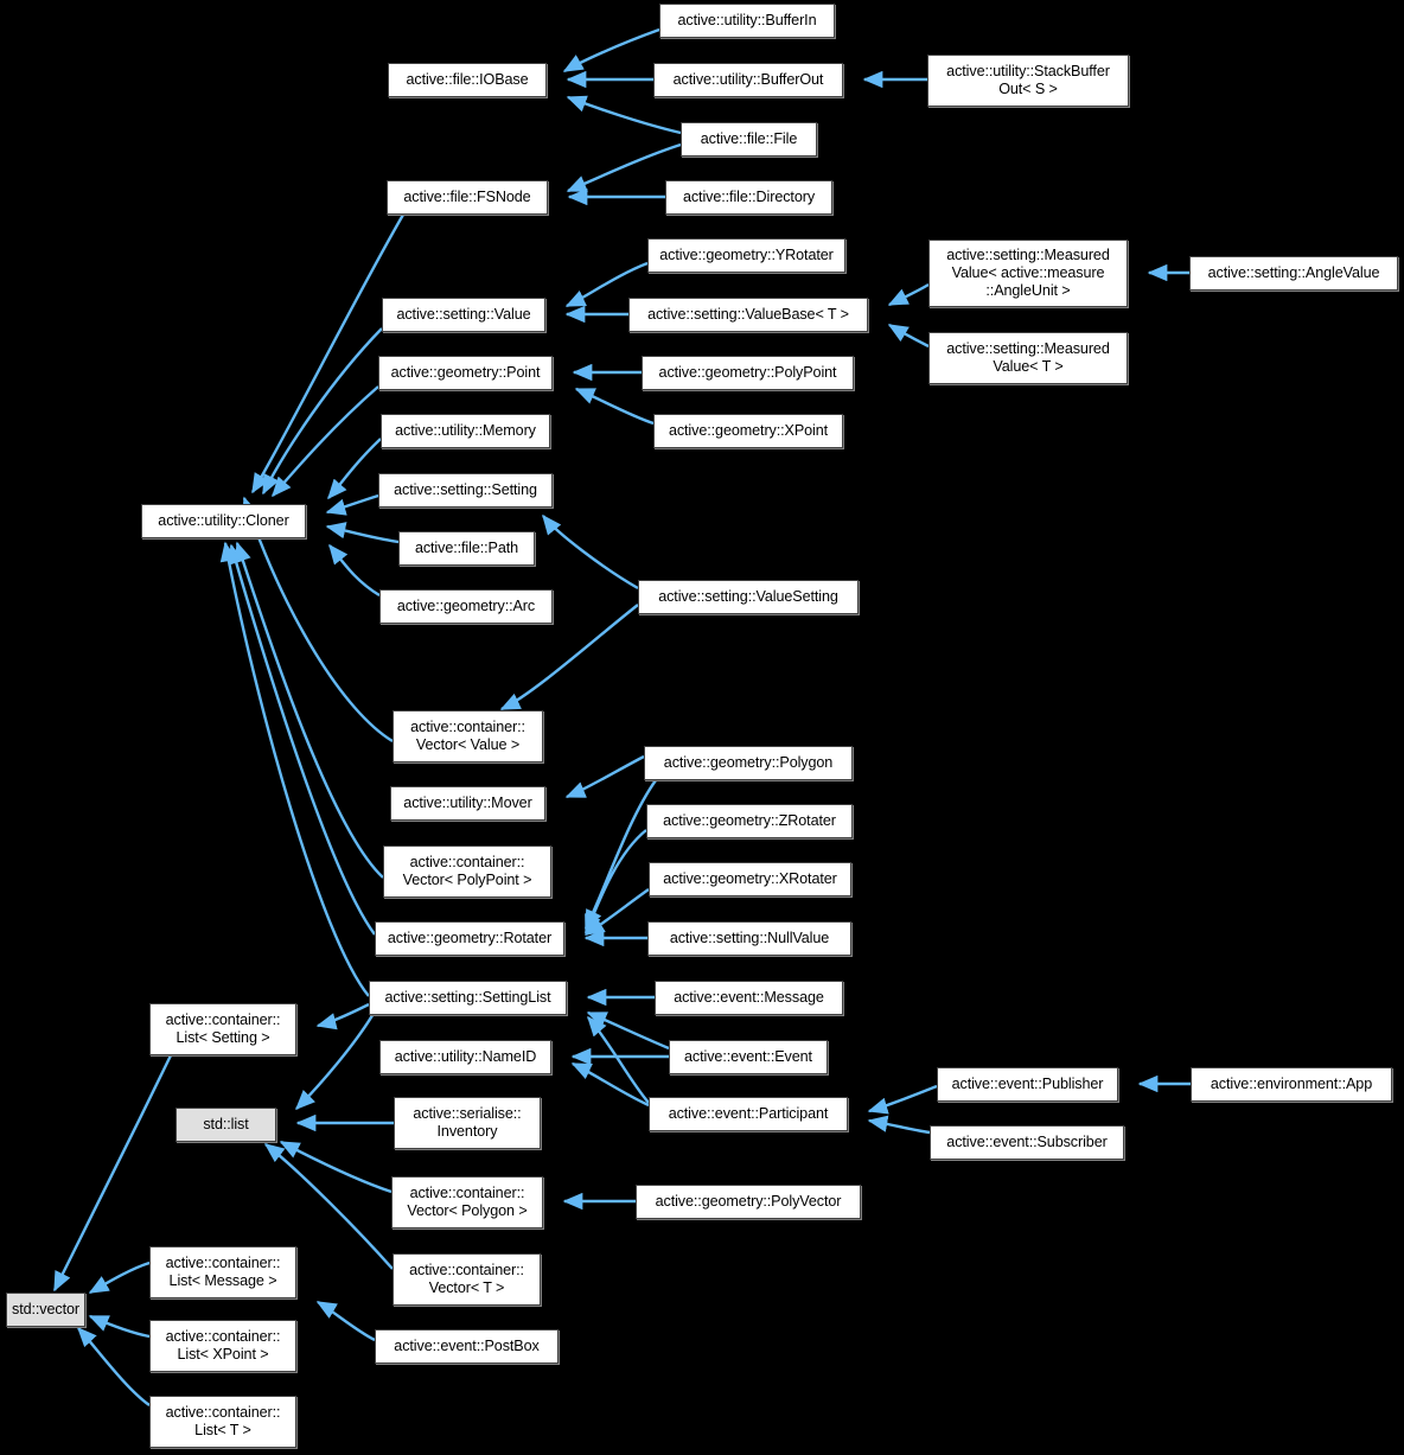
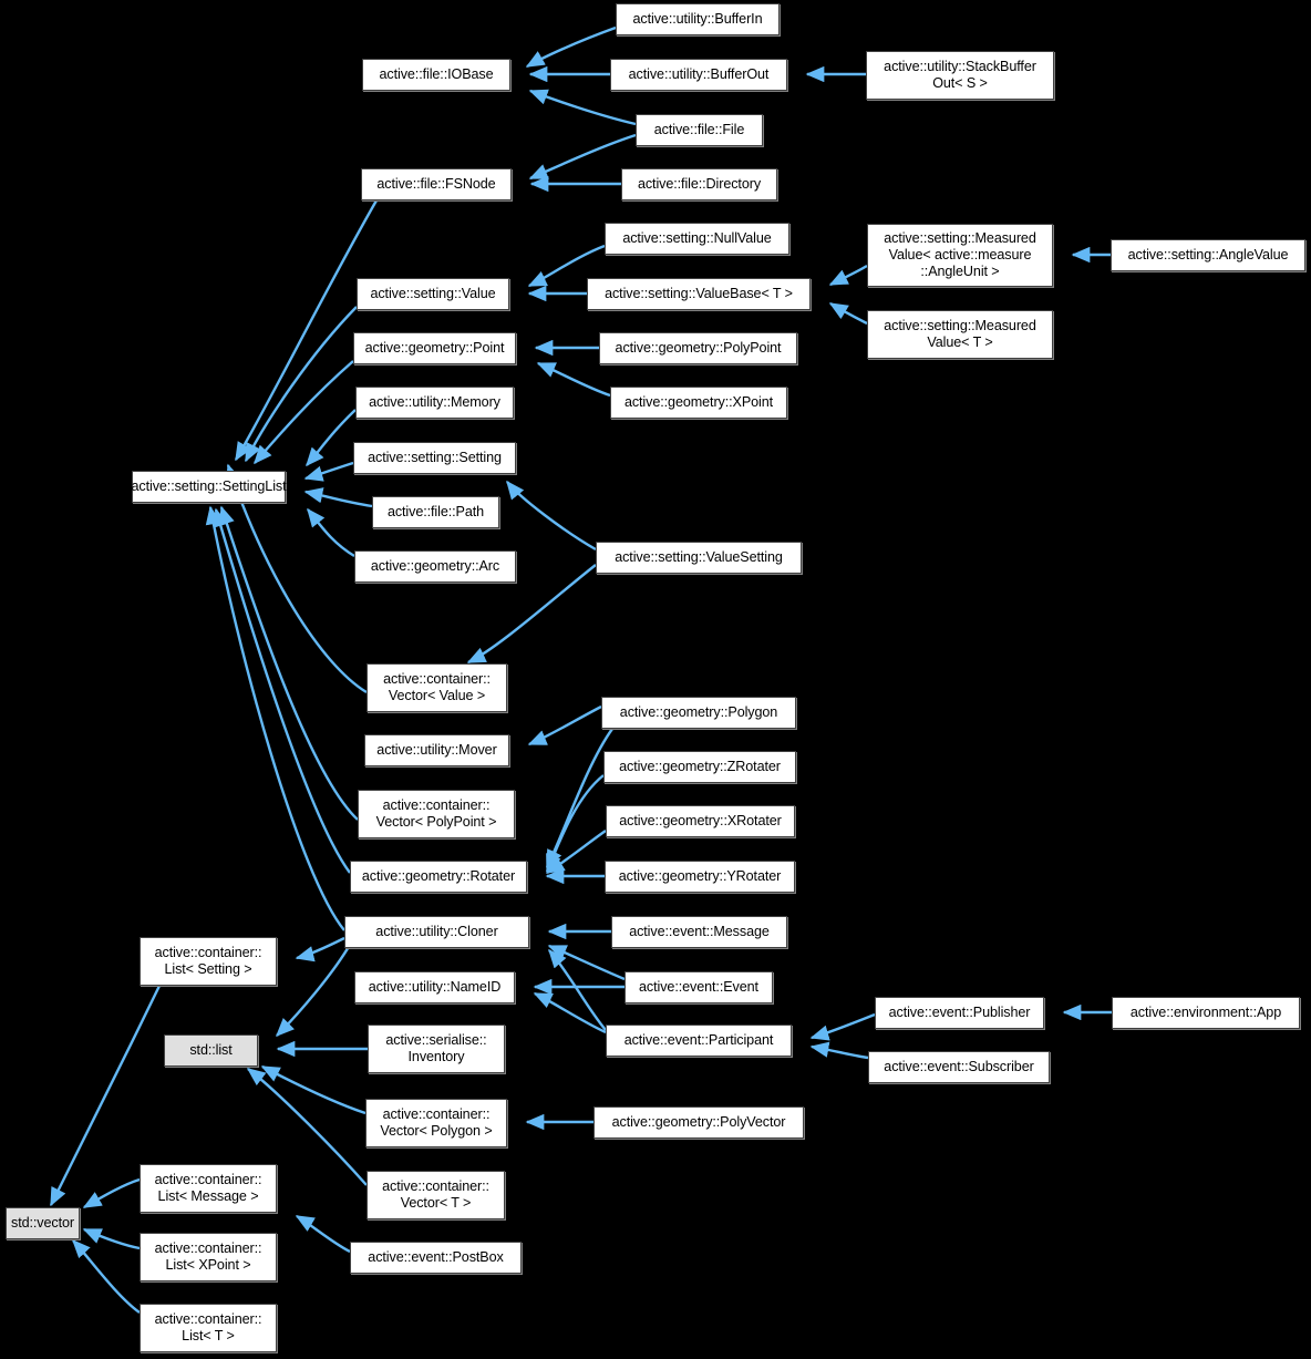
  active::utility::BufferIn
  active::file::IOBase
  active::utility::BufferOut
  active::utility::StackBuffer
  Out< S >
  active::file::File
  active::file::FSNode
  active::file::Directory
- active::geometry::YRotater
+ active::setting::NullValue
  active::setting::Measured
  Value< active::measure
  ::AngleUnit >
  active::setting::AngleValue
  active::setting::Value
  active::setting::ValueBase< T >
  active::setting::Measured
  Value< T >
  active::geometry::Point
  active::geometry::PolyPoint
  active::utility::Memory
  active::geometry::XPoint
  active::setting::Setting
- active::utility::Cloner
+ active::setting::SettingList
  active::file::Path
  active::geometry::Arc
  active::setting::ValueSetting
  active::container::
  Vector< Value >
  active::geometry::Polygon
  active::utility::Mover
  active::geometry::ZRotater
  active::container::
  Vector< PolyPoint >
  active::geometry::XRotater
  active::geometry::Rotater
- active::setting::NullValue
+ active::geometry::YRotater
- active::setting::SettingList
+ active::utility::Cloner
  active::event::Message
  active::container::
  List< Setting >
  active::utility::NameID
  active::event::Event
  active::event::Publisher
  active::environment::App
  active::event::Participant
  std::list
  active::serialise::
  Inventory
  active::event::Subscriber
  active::container::
  Vector< Polygon >
  active::geometry::PolyVector
  active::container::
  List< Message >
  active::container::
  Vector< T >
  std::vector
  active::container::
  List< XPoint >
  active::event::PostBox
  active::container::
  List< T >
